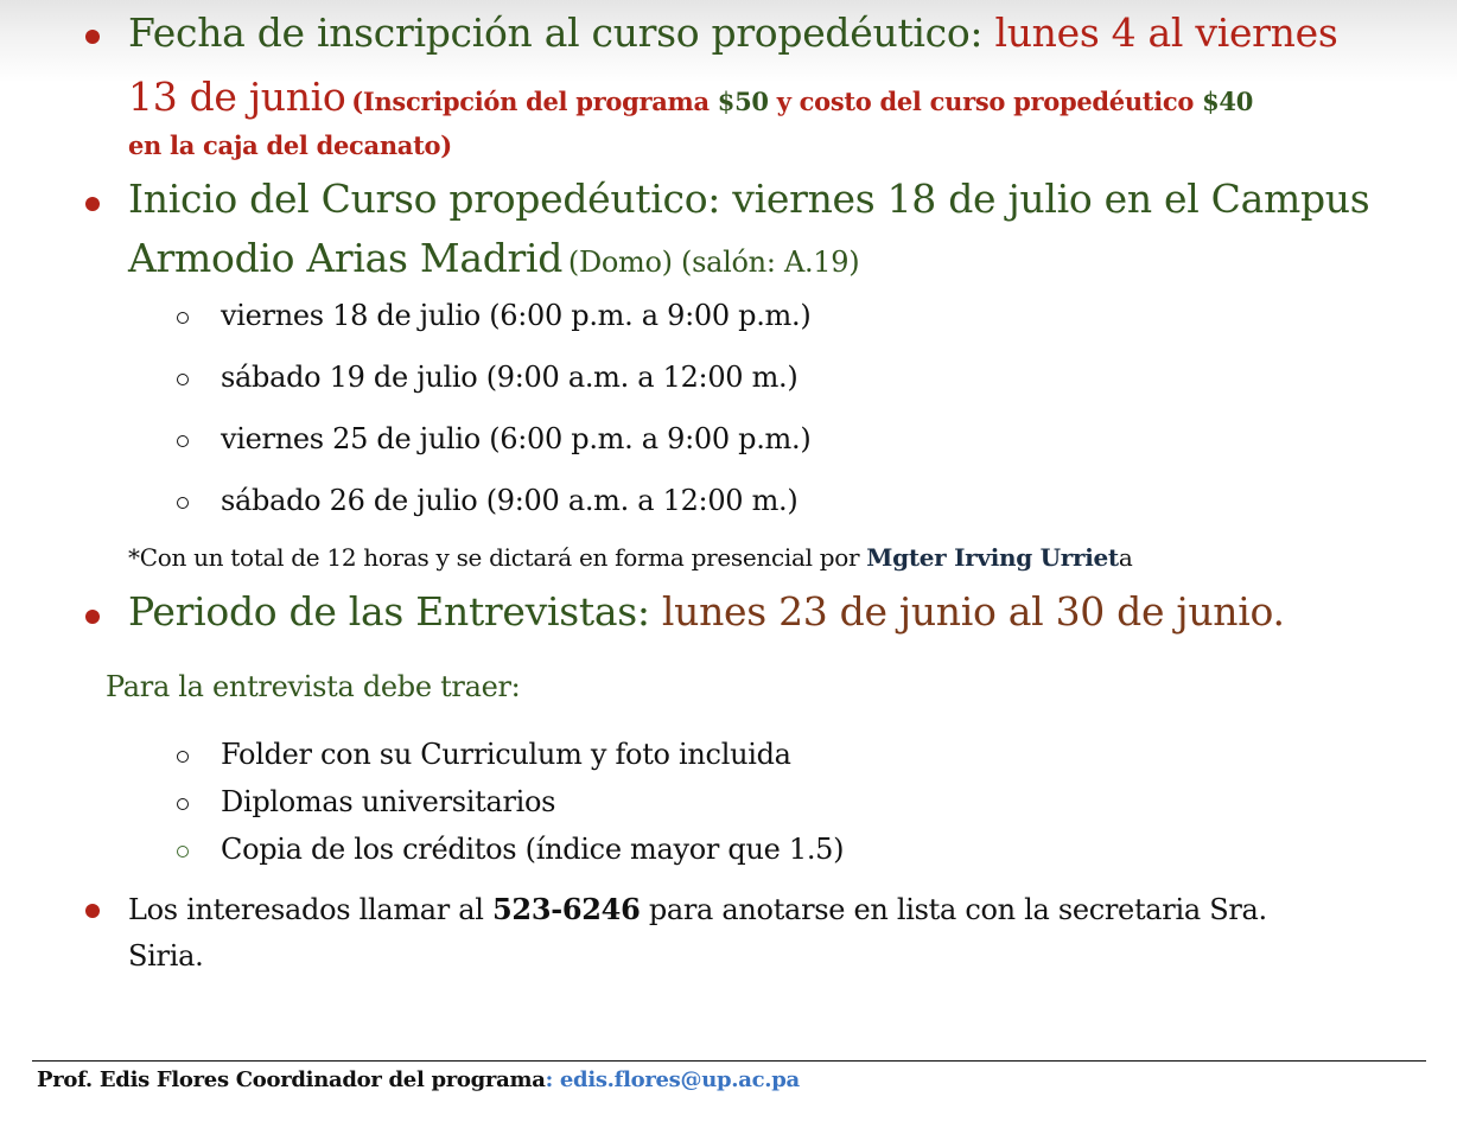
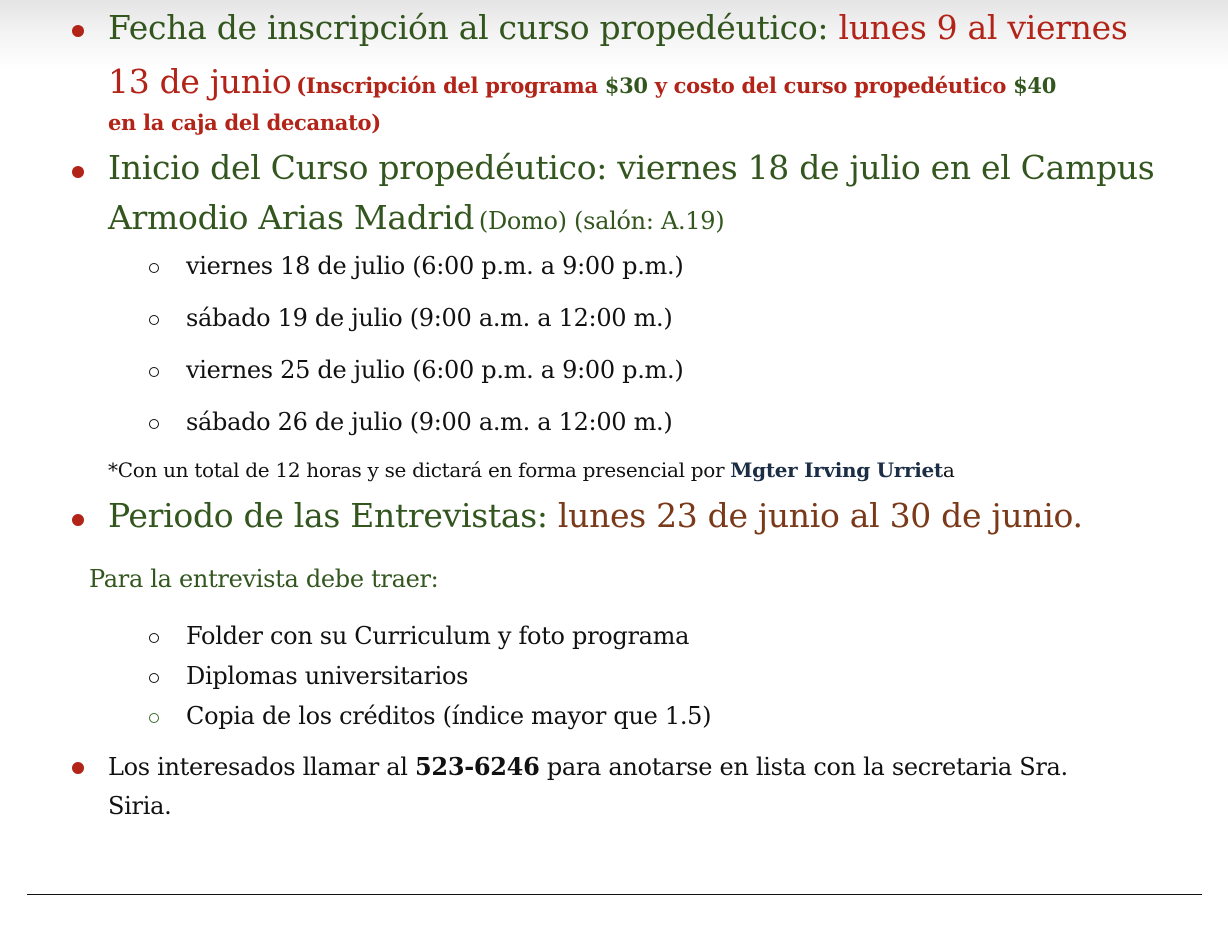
- Fecha de inscripción al curso propedéutico: lunes 4 al viernes
+ Fecha de inscripción al curso propedéutico: lunes 9 al viernes
- 13 de junio (Inscripción del programa $50 y costo del curso propedéutico $40
+ 13 de junio (Inscripción del programa $30 y costo del curso propedéutico $40
  en la caja del decanato)
  Inicio del Curso propedéutico: viernes 18 de julio en el Campus
  Armodio Arias Madrid (Domo) (salón: A.19)
  viernes 18 de julio (6:00 p.m. a 9:00 p.m.)
  sábado 19 de julio (9:00 a.m. a 12:00 m.)
  viernes 25 de julio (6:00 p.m. a 9:00 p.m.)
  sábado 26 de julio (9:00 a.m. a 12:00 m.)
  *Con un total de 12 horas y se dictará en forma presencial por Mgter Irving Urrieta
  Periodo de las Entrevistas: lunes 23 de junio al 30 de junio.
  Para la entrevista debe traer:
- Folder con su Curriculum y foto incluida
+ Folder con su Curriculum y foto programa
  Diplomas universitarios
  Copia de los créditos (índice mayor que 1.5)
  Los interesados llamar al 523-6246 para anotarse en lista con la secretaria Sra.
  Siria.
- Prof. Edis Flores Coordinador del programa: edis.flores@up.ac.pa
